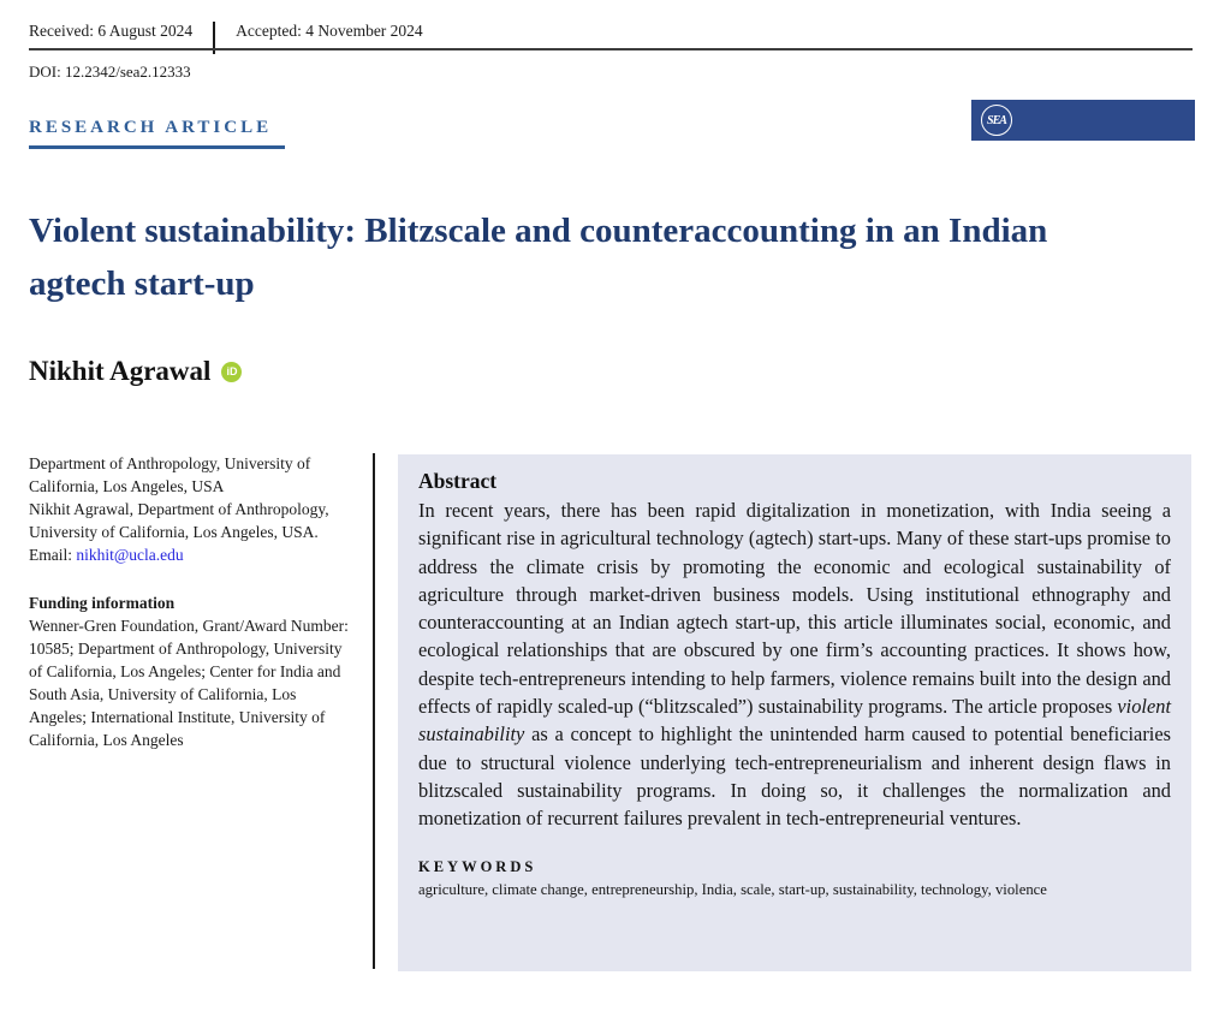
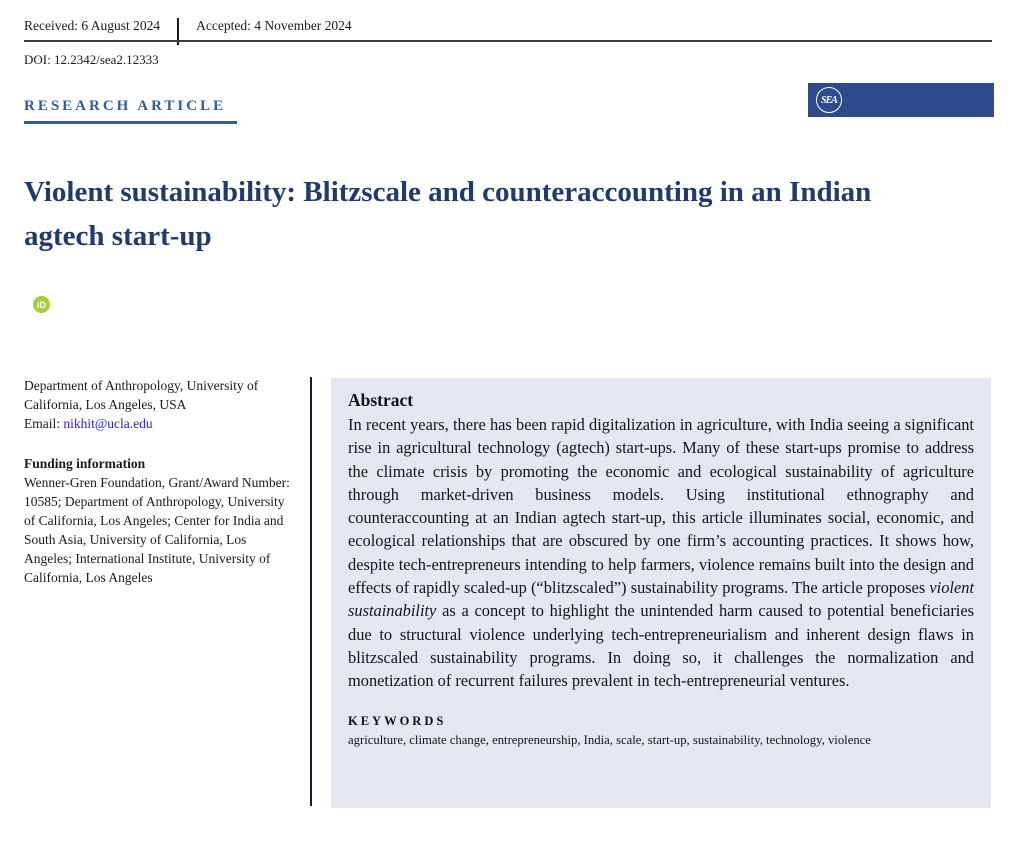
  Received: 6 August 2024
  Accepted: 4 November 2024
  DOI: 12.2342/sea2.12333
  RESEARCH ARTICLE
  SEA
  Violent sustainability: Blitzscale and counteraccounting in an Indian agtech start-up
- Nikhit Agrawal
  iD
  Department of Anthropology, University of California, Los Angeles, USA
- Nikhit Agrawal, Department of Anthropology, University of California, Los Angeles, USA.
  Email: nikhit@ucla.edu
  Funding information
  Wenner-Gren Foundation, Grant/Award Number: 10585; Department of Anthropology, University of California, Los Angeles; Center for India and South Asia, University of California, Los Angeles; International Institute, University of California, Los Angeles
  Abstract
- In recent years, there has been rapid digitalization in monetization, with India seeing a significant rise in agricultural technology (agtech) start-ups. Many of these start-ups promise to address the climate crisis by promoting the economic and ecological sustainability of agriculture through market-driven business models. Using institutional ethnography and counteraccounting at an Indian agtech start-up, this article illuminates social, economic, and ecological relationships that are obscured by one firm’s accounting practices. It shows how, despite tech-entrepreneurs intending to help farmers, violence remains built into the design and effects of rapidly scaled-up (“blitzscaled”) sustainability programs. The article proposes violent sustainability as a concept to highlight the unintended harm caused to potential beneficiaries due to structural violence underlying tech-entrepreneurialism and inherent design flaws in blitzscaled sustainability programs. In doing so, it challenges the normalization and monetization of recurrent failures prevalent in tech-entrepreneurial ventures.
+ In recent years, there has been rapid digitalization in agriculture, with India seeing a significant rise in agricultural technology (agtech) start-ups. Many of these start-ups promise to address the climate crisis by promoting the economic and ecological sustainability of agriculture through market-driven business models. Using institutional ethnography and counteraccounting at an Indian agtech start-up, this article illuminates social, economic, and ecological relationships that are obscured by one firm’s accounting practices. It shows how, despite tech-entrepreneurs intending to help farmers, violence remains built into the design and effects of rapidly scaled-up (“blitzscaled”) sustainability programs. The article proposes violent sustainability as a concept to highlight the unintended harm caused to potential beneficiaries due to structural violence underlying tech-entrepreneurialism and inherent design flaws in blitzscaled sustainability programs. In doing so, it challenges the normalization and monetization of recurrent failures prevalent in tech-entrepreneurial ventures.
  KEYWORDS
  agriculture, climate change, entrepreneurship, India, scale, start-up, sustainability, technology, violence
